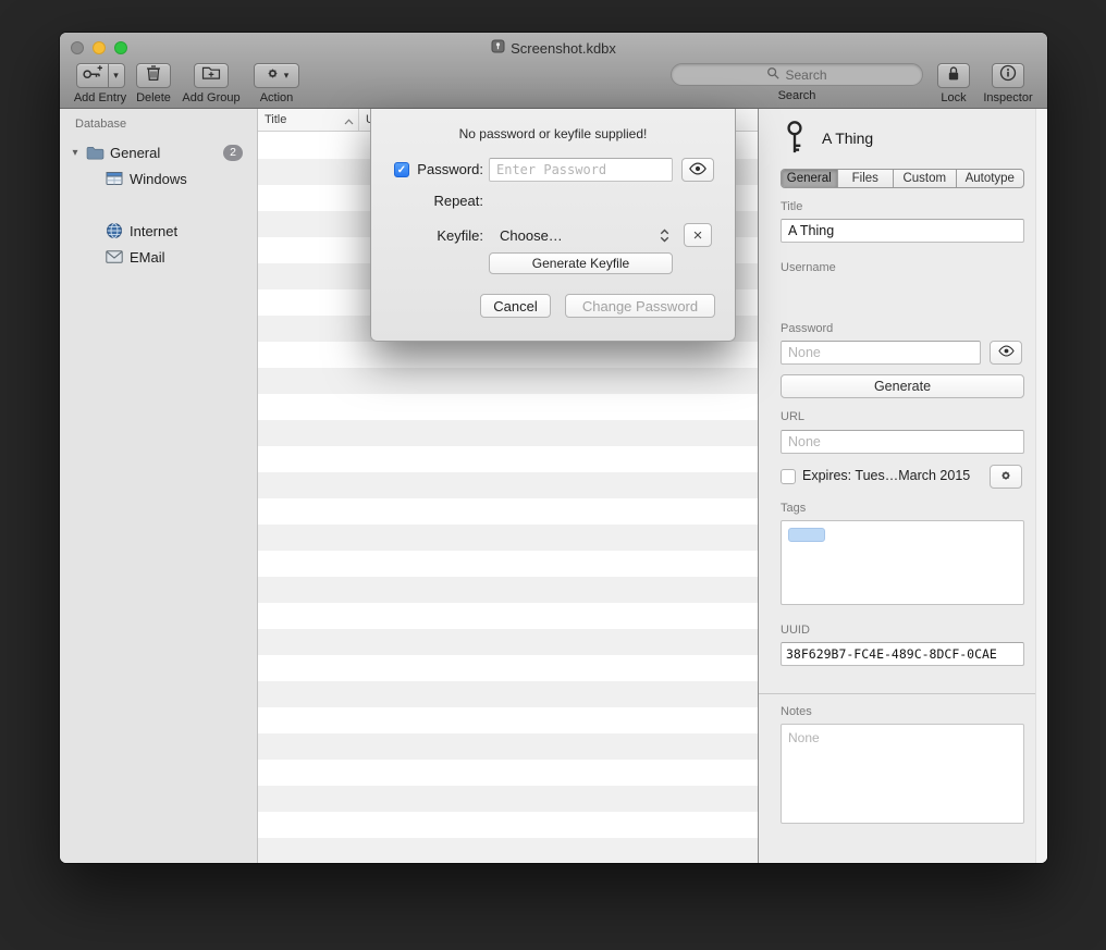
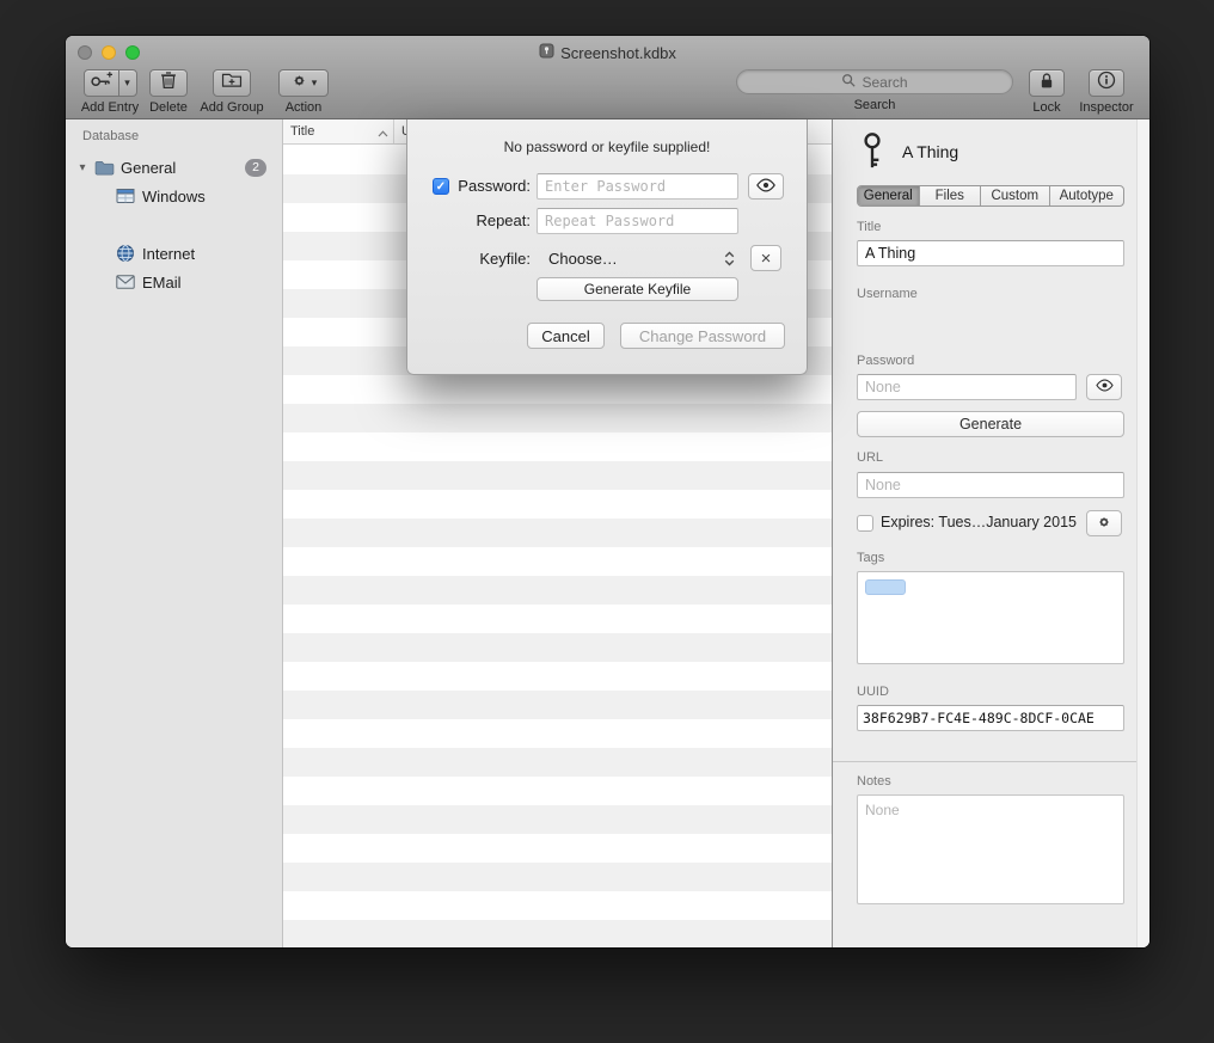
  Screenshot.kdbx
  ▾
  Add Entry
  Delete
  Add Group
  ▾
  Action
  Search
  Search
  Lock
  Inspector
  Database
  ▾
  General
  2
  Windows
  Internet
  EMail
  Title
  A Thing
  General
  Files
  Custom
  Autotype
  Title
  A Thing
  Username
  Password
  None
  Generate
  URL
  None
- Expires: Tues…March 2015
+ Expires: Tues…January 2015
  Tags
  UUID
  38F629B7-FC4E-489C-8DCF-0CAE
  Notes
  None
  No password or keyfile supplied!
  ✓
  Password:
  Enter Password
  Repeat:
+ Repeat Password
  Keyfile:
  Choose…
  ×
  Generate Keyfile
  Cancel
  Change Password
